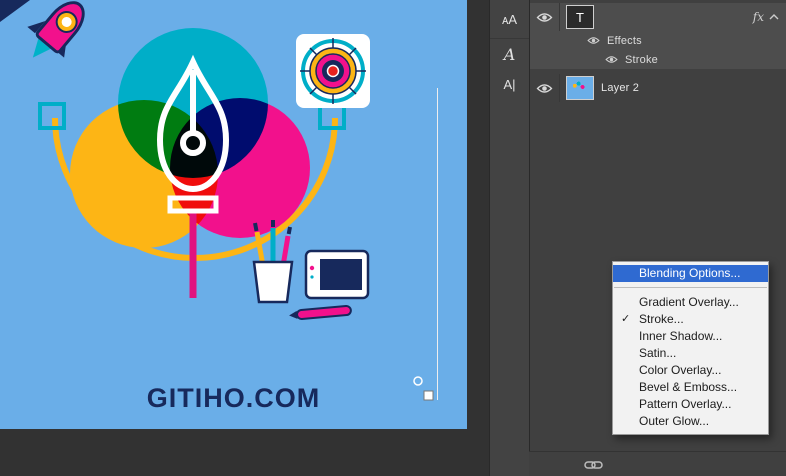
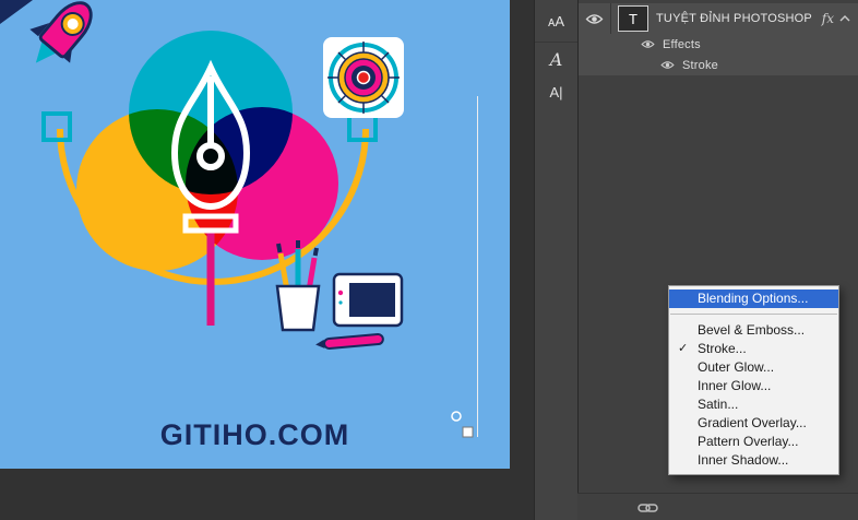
  GITIHO.COM
  ᴀA
  A
  A|
  T
+ TUYỆT ĐỈNH PHOTOSHOP
  fx
  Effects
  Stroke
- Layer 2
  Blending Options...
- Gradient Overlay...
+ Bevel & Emboss...
  ✓
  Stroke...
- Inner Shadow...
+ Outer Glow...
+ Inner Glow...
  Satin...
- Color Overlay...
- Bevel & Emboss...
+ Gradient Overlay...
  Pattern Overlay...
- Outer Glow...
+ Inner Shadow...
